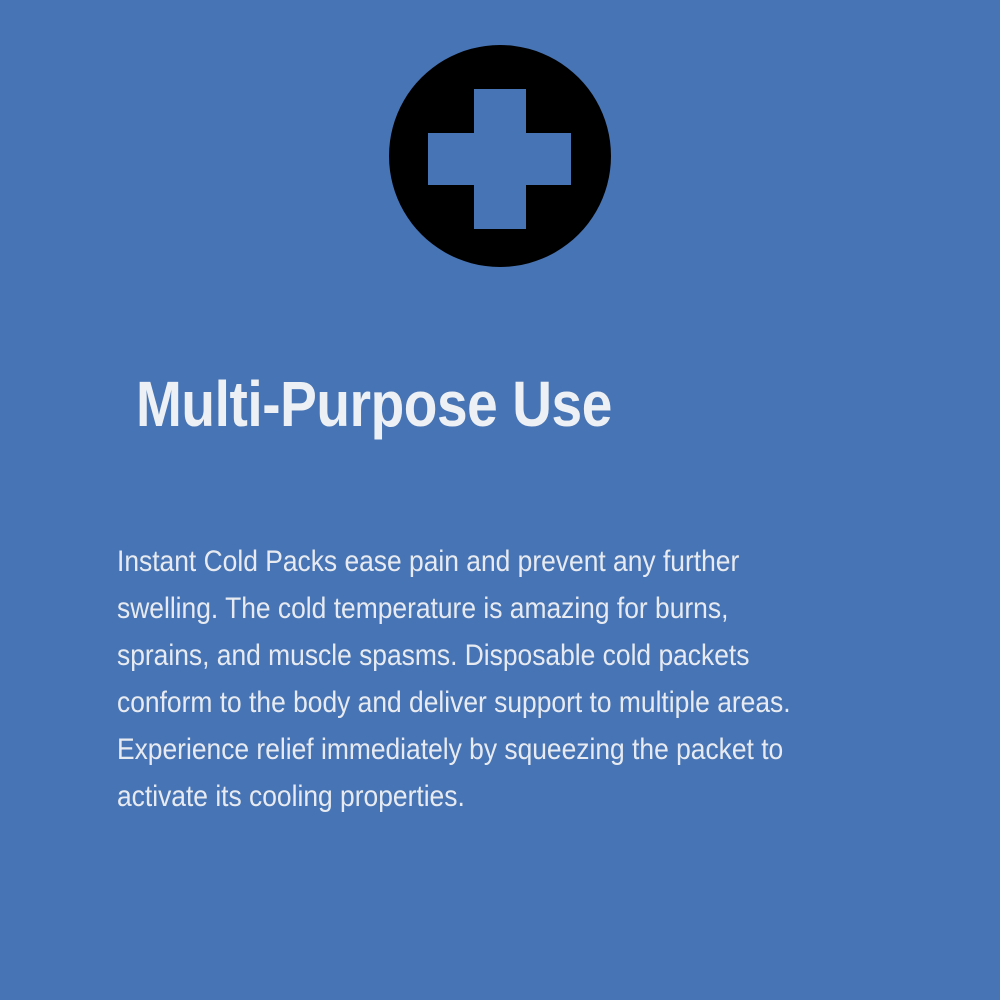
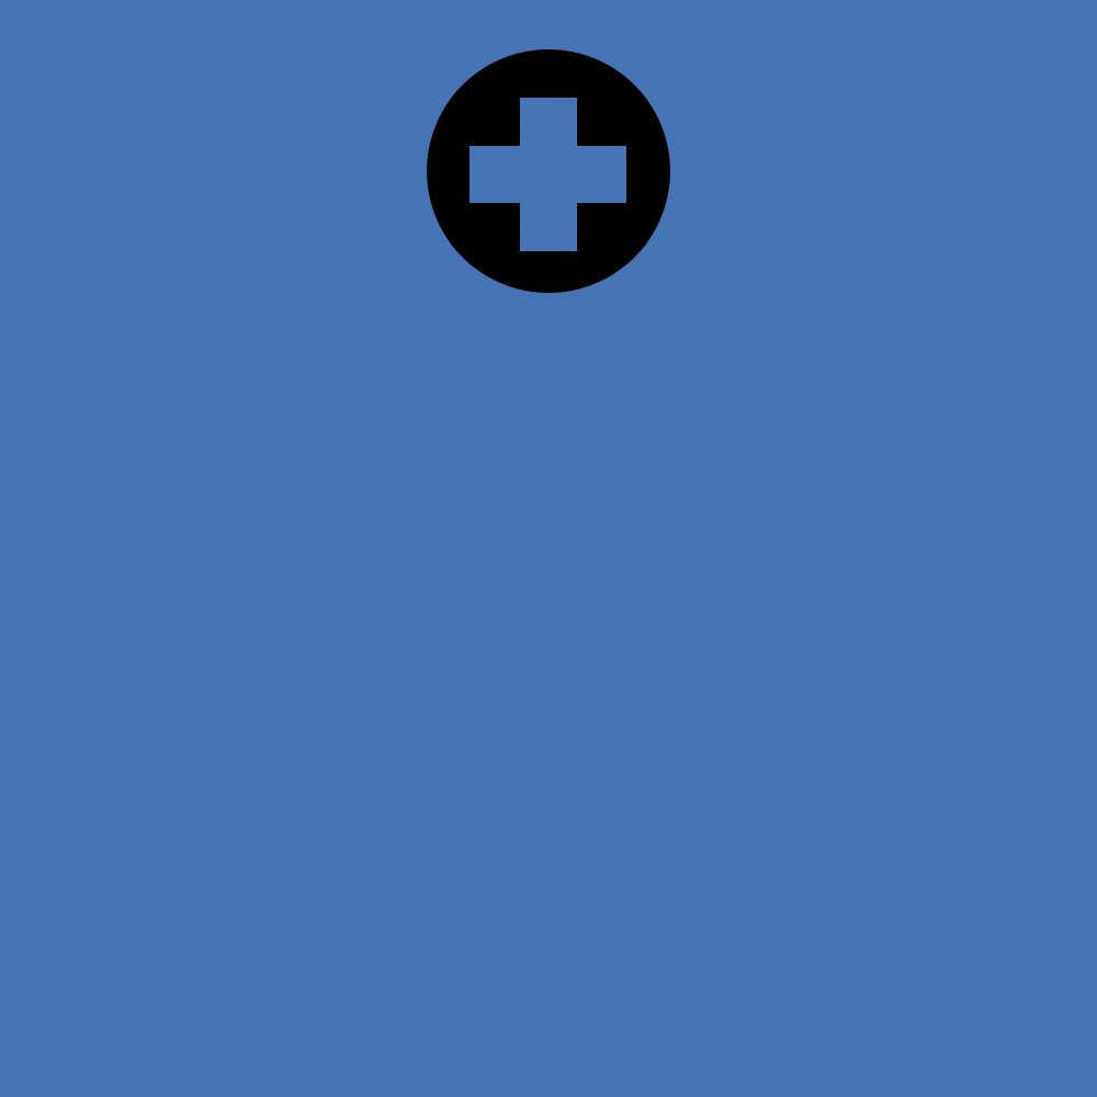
- Multi-Purpose Use
- Instant Cold Packs ease pain and prevent any further swelling. The cold temperature is amazing for burns, sprains, and muscle spasms. Disposable cold packets conform to the body and deliver support to multiple areas. Experience relief immediately by squeezing the packet to activate its cooling properties.
